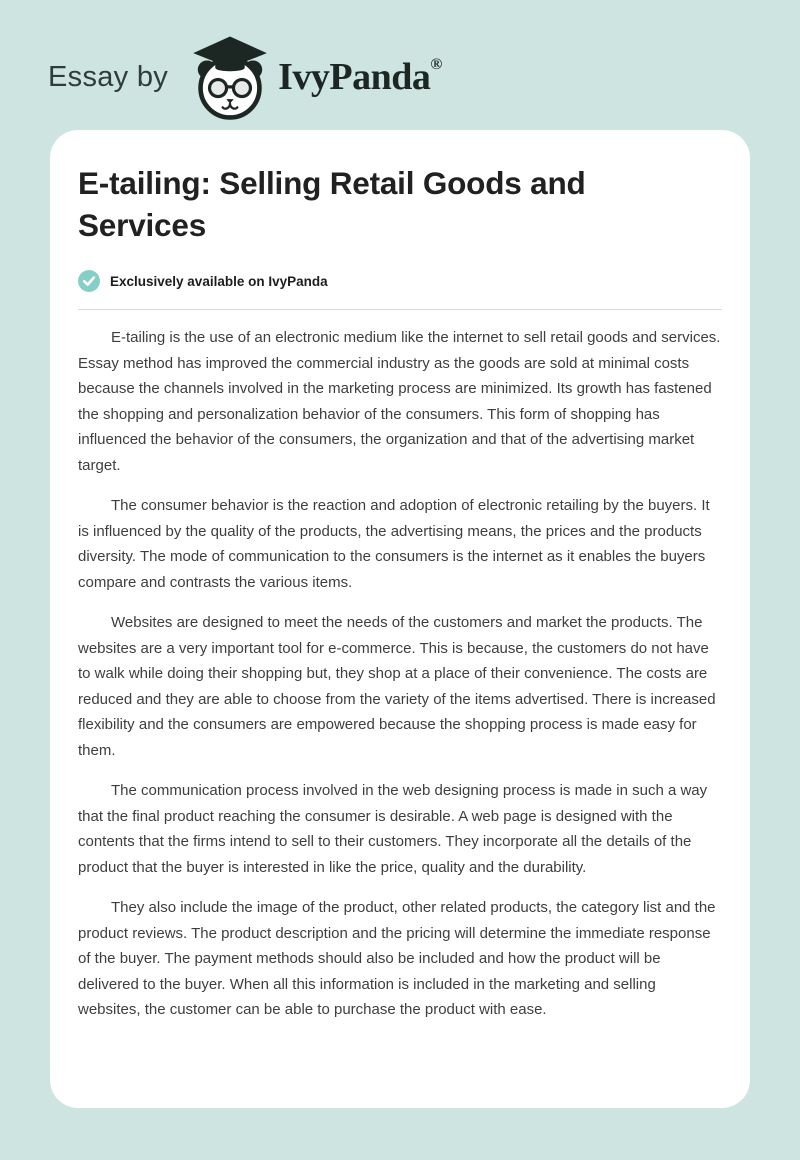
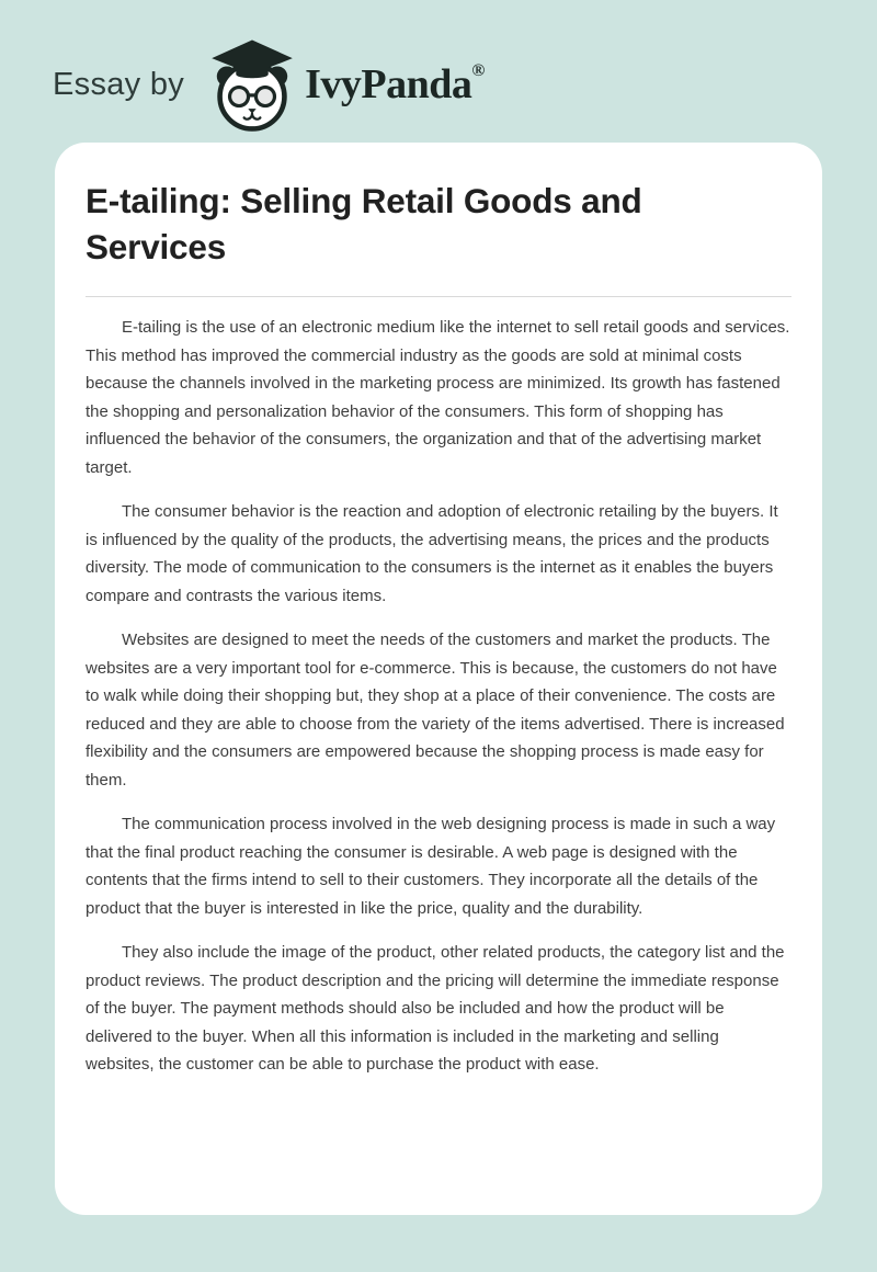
  Essay by
  IvyPanda
  ®
  E-tailing: Selling Retail Goods and Services
- Exclusively available on IvyPanda
- E-tailing is the use of an electronic medium like the internet to sell retail goods and services. Essay method has improved the commercial industry as the goods are sold at minimal costs because the channels involved in the marketing process are minimized. Its growth has fastened the shopping and personalization behavior of the consumers. This form of shopping has influenced the behavior of the consumers, the organization and that of the advertising market target.
+ E-tailing is the use of an electronic medium like the internet to sell retail goods and services. This method has improved the commercial industry as the goods are sold at minimal costs because the channels involved in the marketing process are minimized. Its growth has fastened the shopping and personalization behavior of the consumers. This form of shopping has influenced the behavior of the consumers, the organization and that of the advertising market target.
  The consumer behavior is the reaction and adoption of electronic retailing by the buyers. It is influenced by the quality of the products, the advertising means, the prices and the products diversity. The mode of communication to the consumers is the internet as it enables the buyers compare and contrasts the various items.
  Websites are designed to meet the needs of the customers and market the products. The websites are a very important tool for e-commerce. This is because, the customers do not have to walk while doing their shopping but, they shop at a place of their convenience. The costs are reduced and they are able to choose from the variety of the items advertised. There is increased flexibility and the consumers are empowered because the shopping process is made easy for them.
  The communication process involved in the web designing process is made in such a way that the final product reaching the consumer is desirable. A web page is designed with the contents that the firms intend to sell to their customers. They incorporate all the details of the product that the buyer is interested in like the price, quality and the durability.
  They also include the image of the product, other related products, the category list and the product reviews. The product description and the pricing will determine the immediate response of the buyer. The payment methods should also be included and how the product will be delivered to the buyer. When all this information is included in the marketing and selling websites, the customer can be able to purchase the product with ease.
